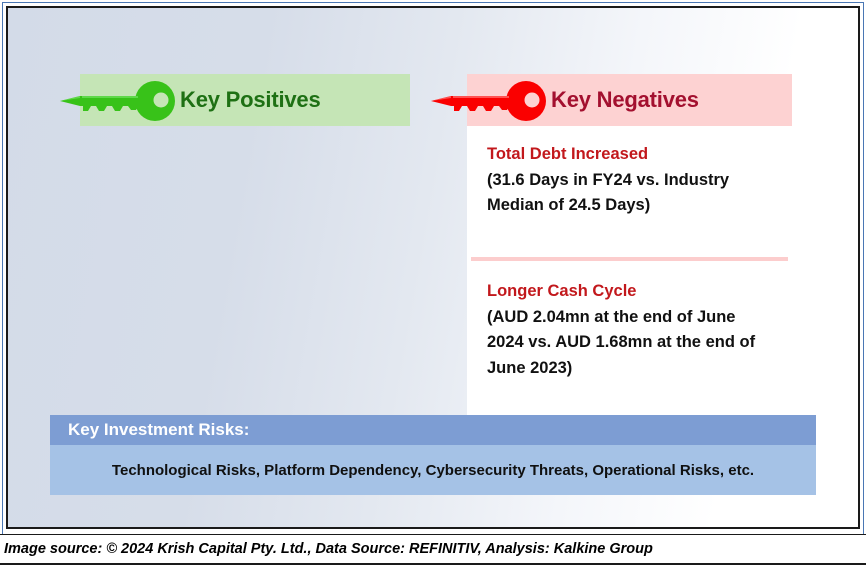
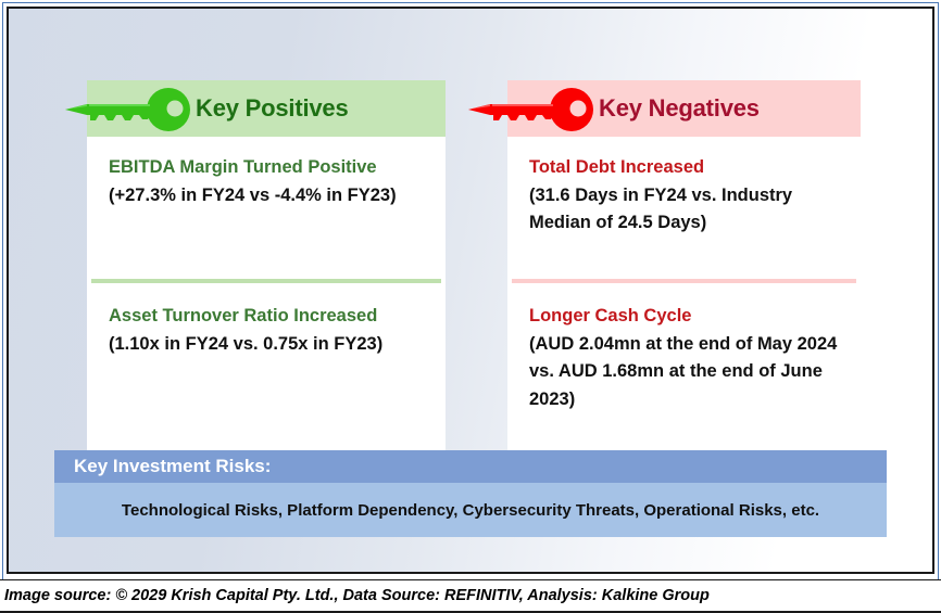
  Key Positives
+ EBITDA Margin Turned Positive
+ (+27.3% in FY24 vs -4.4% in FY23)
+ Asset Turnover Ratio Increased
+ (1.10x in FY24 vs. 0.75x in FY23)
  Key Negatives
  Total Debt Increased
  (31.6 Days in FY24 vs. Industry Median of 24.5 Days)
  Longer Cash Cycle
- (AUD 2.04mn at the end of June 2024 vs. AUD 1.68mn at the end of June 2023)
+ (AUD 2.04mn at the end of May 2024 vs. AUD 1.68mn at the end of June 2023)
  Key Investment Risks:
  Technological Risks, Platform Dependency, Cybersecurity Threats, Operational Risks, etc.
- Image source: © 2024 Krish Capital Pty. Ltd., Data Source: REFINITIV, Analysis: Kalkine Group
+ Image source: © 2029 Krish Capital Pty. Ltd., Data Source: REFINITIV, Analysis: Kalkine Group
